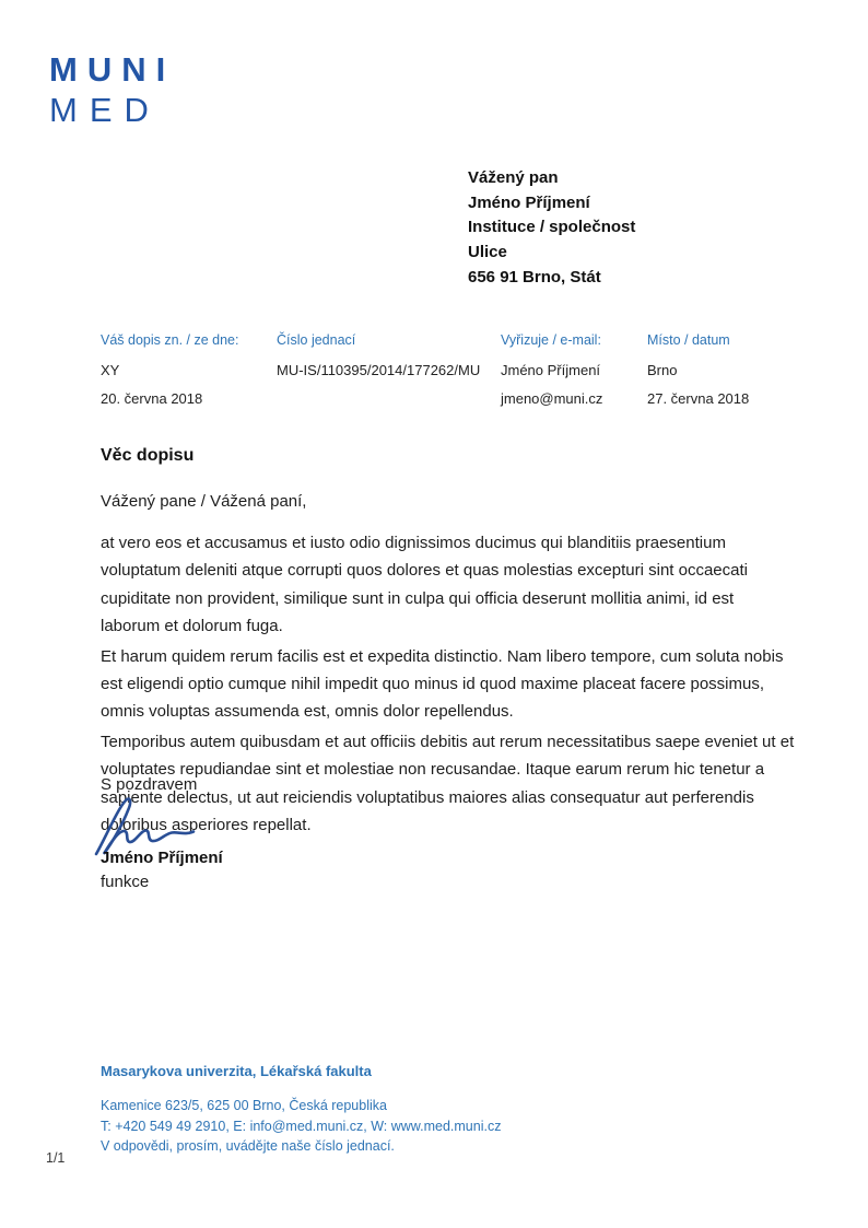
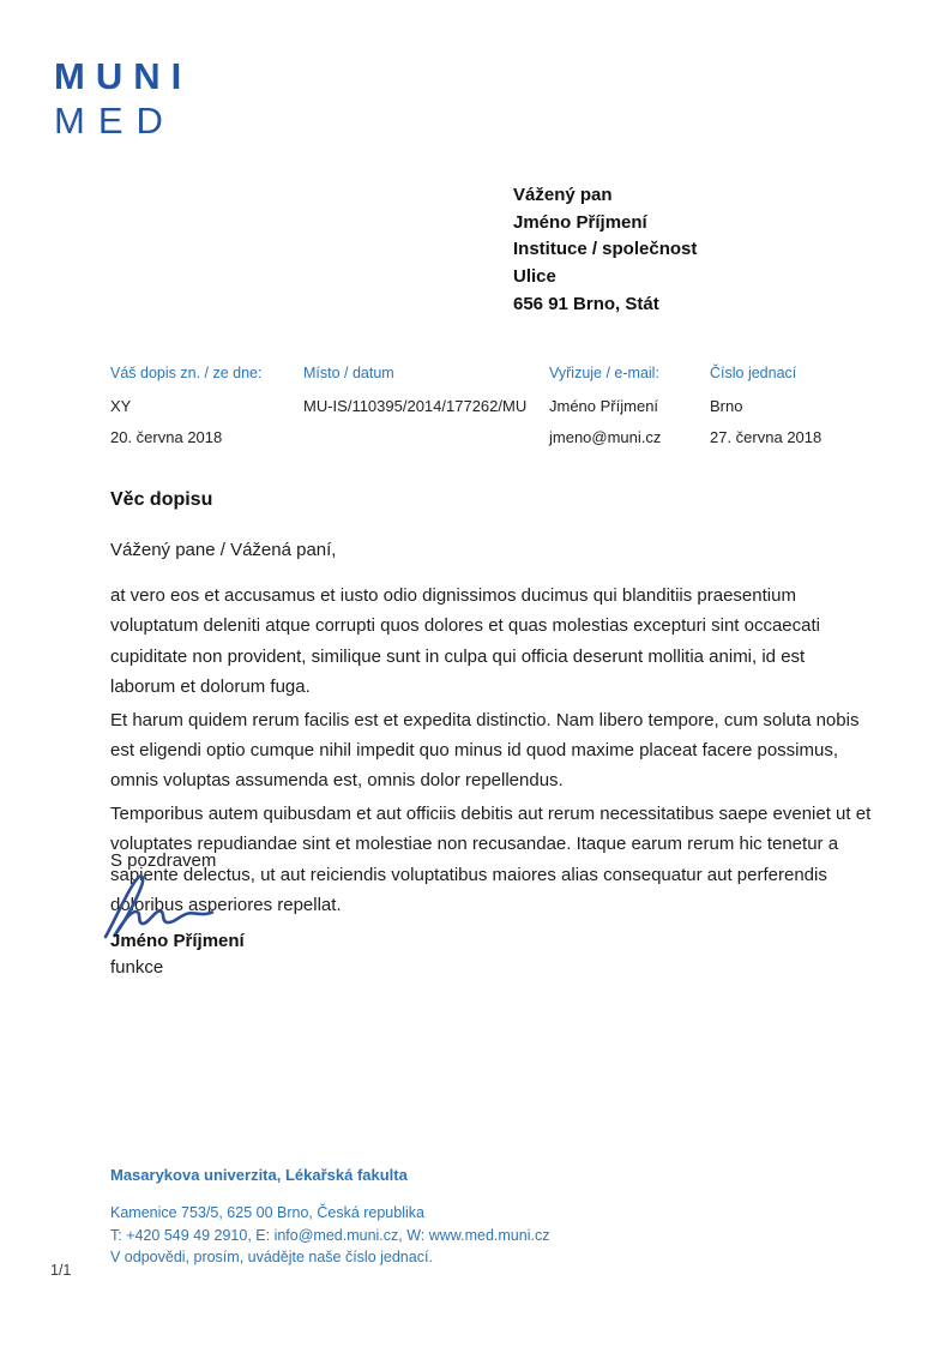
  MUNI
  MED
  Vážený pan
  Jméno Příjmení
  Instituce / společnost
  Ulice
  656 91 Brno, Stát
  Váš dopis zn. / ze dne:
  XY
  20. června 2018
- Číslo jednací
+ Místo / datum
  MU-IS/110395/2014/177262/MU
  Vyřizuje / e-mail:
  Jméno Příjmení
  jmeno@muni.cz
- Místo / datum
+ Číslo jednací
  Brno
  27. června 2018
  Věc dopisu
  Vážený pane / Vážená paní,
  at vero eos et accusamus et iusto odio dignissimos ducimus qui blanditiis praesentium voluptatum deleniti atque corrupti quos dolores et quas molestias excepturi sint occaecati cupiditate non provident, similique sunt in culpa qui officia deserunt mollitia animi, id est laborum et dolorum fuga.
  Et harum quidem rerum facilis est et expedita distinctio. Nam libero tempore, cum soluta nobis est eligendi optio cumque nihil impedit quo minus id quod maxime placeat facere possimus, omnis voluptas assumenda est, omnis dolor repellendus.
  Temporibus autem quibusdam et aut officiis debitis aut rerum necessitatibus saepe eveniet ut et voluptates repudiandae sint et molestiae non recusandae. Itaque earum rerum hic tenetur a sapiente delectus, ut aut reiciendis voluptatibus maiores alias consequatur aut perferendis dooribus asperiores repellat.
  S pozdravem
  Jméno Příjmení
  funkce
  Masarykova univerzita, Lékařská fakulta
- Kamenice 623/5, 625 00 Brno, Česká republika
+ Kamenice 753/5, 625 00 Brno, Česká republika
  T: +420 549 49 2910, E: info@med.muni.cz, W: www.med.muni.cz
  V odpovědi, prosím, uvádějte naše číslo jednací.
  1/1
